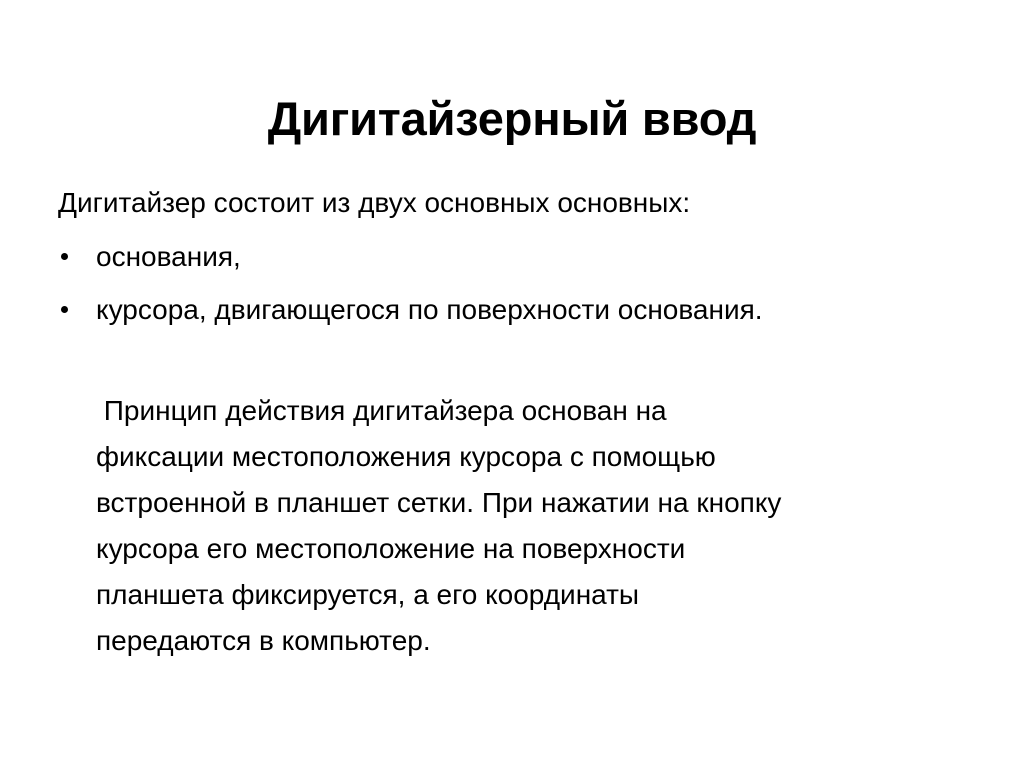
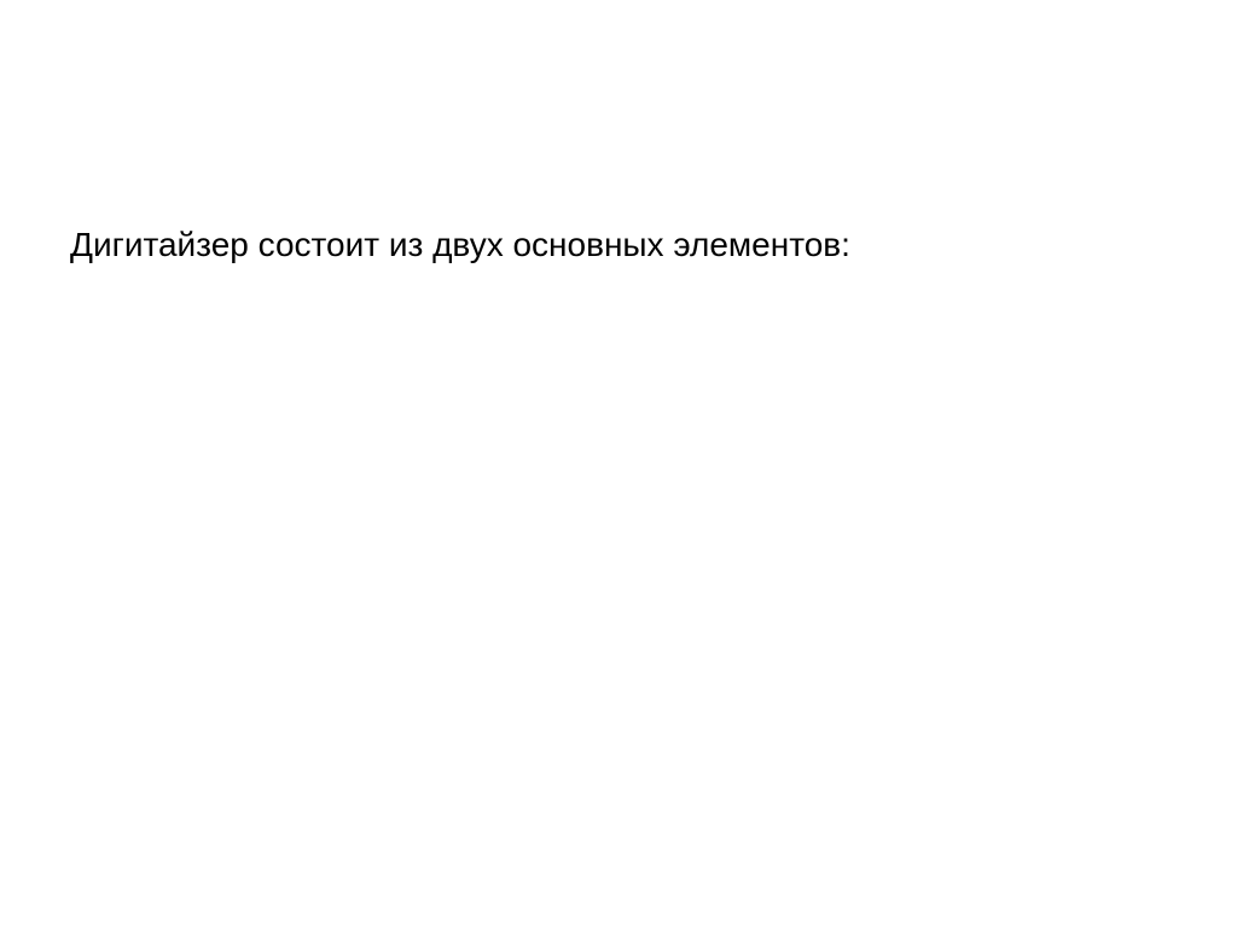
- Дигитайзерный ввод
- Дигитайзер состоит из двух основных основных:
+ Дигитайзер состоит из двух основных элементов:
- основания,
- курсора, двигающегося по поверхности основания.
- Принцип действия дигитайзера основан на
- фиксации местоположения курсора с помощью
- встроенной в планшет сетки. При нажатии на кнопку
- курсора его местоположение на поверхности
- планшета фиксируется, а его координаты
- передаются в компьютер.
